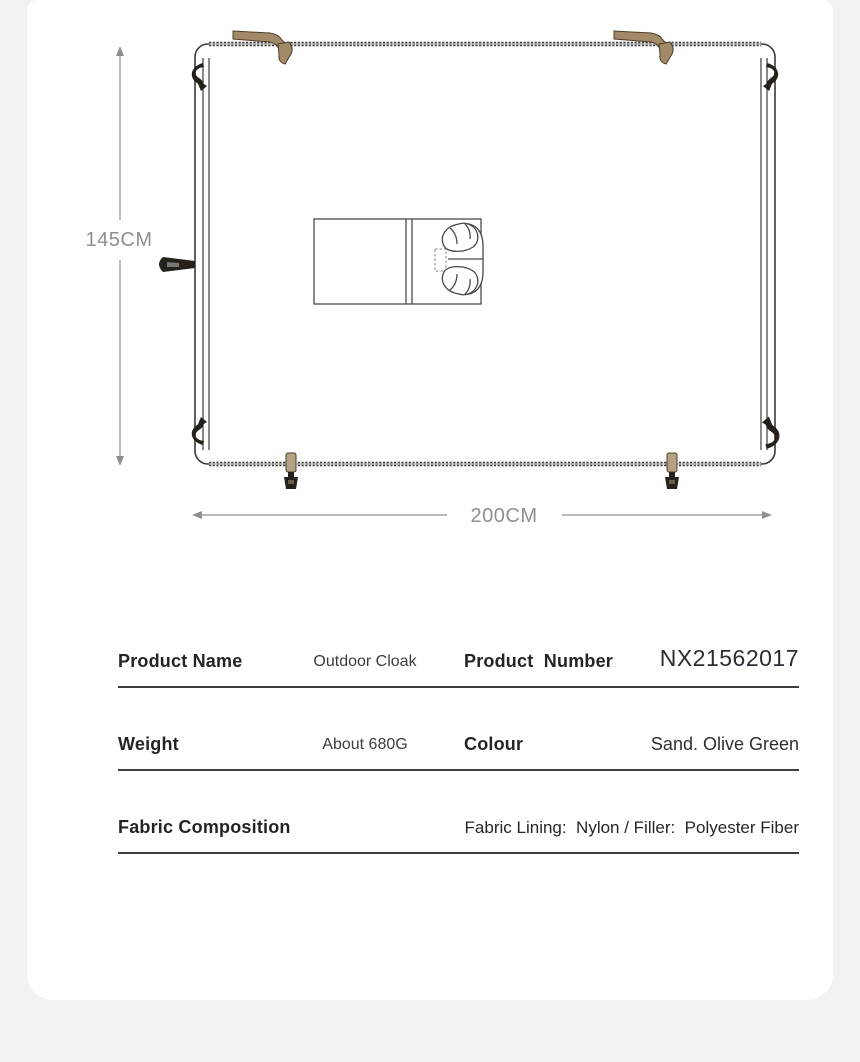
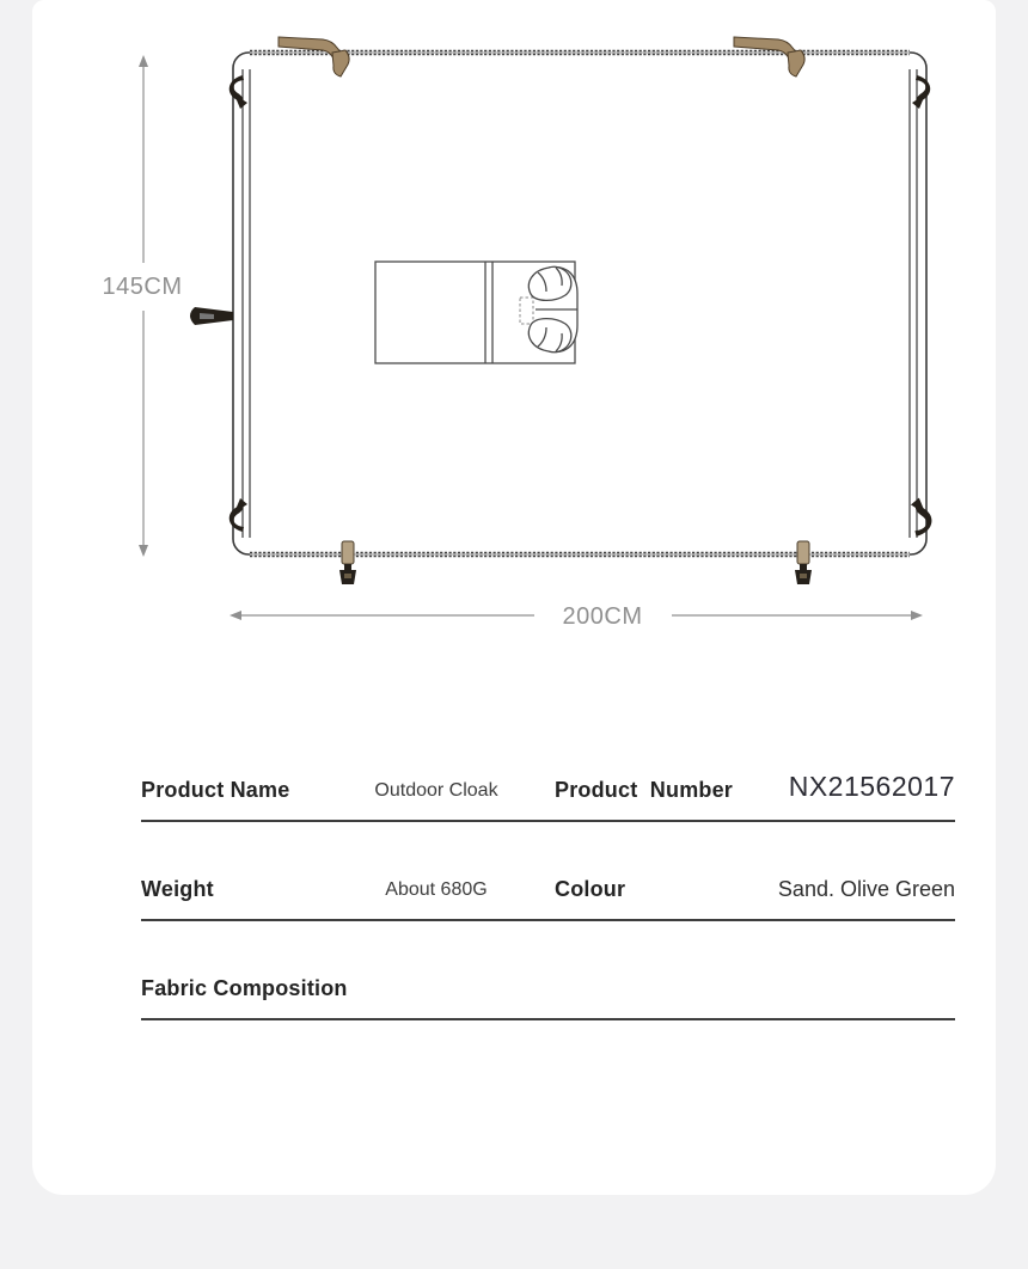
  145CM
  200CM
  Product Name
  Outdoor Cloak
  Product Number
  NX21562017
  Weight
  About 680G
  Colour
  Sand. Olive Green
  Fabric Composition
- Fabric Lining: Nylon / Filler: Polyester Fiber
